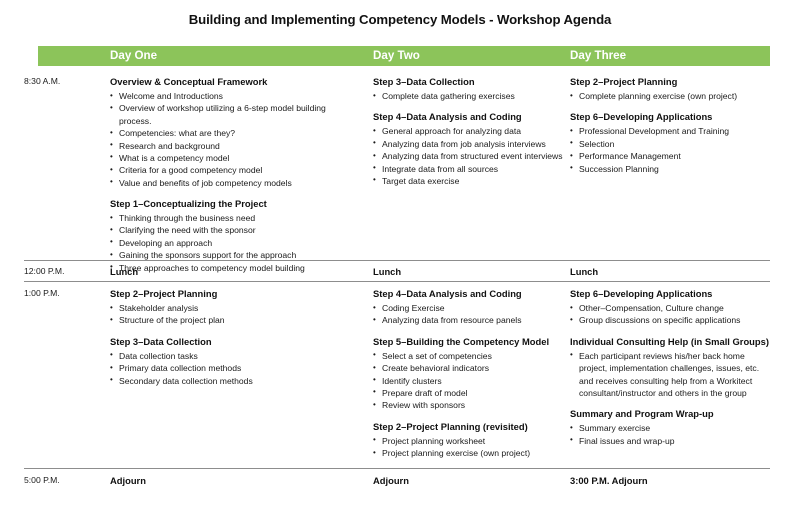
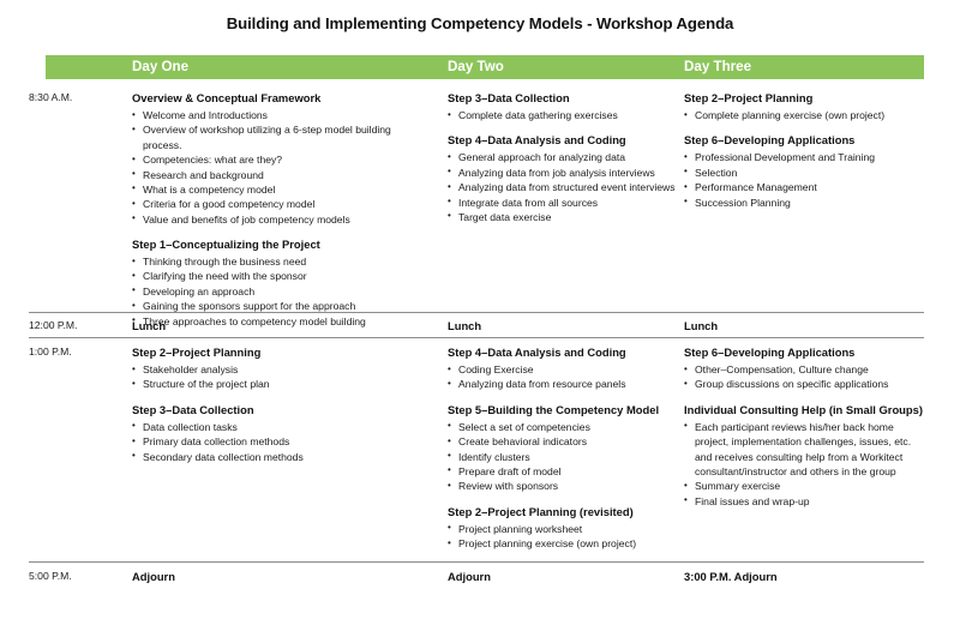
  Building and Implementing Competency Models - Workshop Agenda
  Day One
  Day Two
  Day Three
  8:30 A.M.
  Overview & Conceptual Framework
  Welcome and Introductions
  Overview of workshop utilizing a 6-step model building process.
  Competencies: what are they?
  Research and background
  What is a competency model
  Criteria for a good competency model
  Value and benefits of job competency models
  Step 1–Conceptualizing the Project
  Thinking through the business need
  Clarifying the need with the sponsor
  Developing an approach
  Gaining the sponsors support for the approach
  Three approaches to competency model building
  Step 3–Data Collection
  Complete data gathering exercises
  Step 4–Data Analysis and Coding
  General approach for analyzing data
  Analyzing data from job analysis interviews
  Analyzing data from structured event interviews
  Integrate data from all sources
  Target data exercise
  Step 2–Project Planning
  Complete planning exercise (own project)
  Step 6–Developing Applications
  Professional Development and Training
  Selection
  Performance Management
  Succession Planning
  12:00 P.M.
  Lunch
  Lunch
  Lunch
  1:00 P.M.
  Step 2–Project Planning
  Stakeholder analysis
  Structure of the project plan
  Step 3–Data Collection
  Data collection tasks
  Primary data collection methods
  Secondary data collection methods
  Step 4–Data Analysis and Coding
  Coding Exercise
  Analyzing data from resource panels
  Step 5–Building the Competency Model
  Select a set of competencies
  Create behavioral indicators
  Identify clusters
  Prepare draft of model
  Review with sponsors
  Step 2–Project Planning (revisited)
  Project planning worksheet
  Project planning exercise (own project)
  Step 6–Developing Applications
  Other–Compensation, Culture change
  Group discussions on specific applications
  Individual Consulting Help (in Small Groups)
  Each participant reviews his/her back home project, implementation challenges, issues, etc. and receives consulting help from a Workitect consultant/instructor and others in the group
- Summary and Program Wrap-up
  Summary exercise
  Final issues and wrap-up
  5:00 P.M.
  Adjourn
  Adjourn
  3:00 P.M. Adjourn
